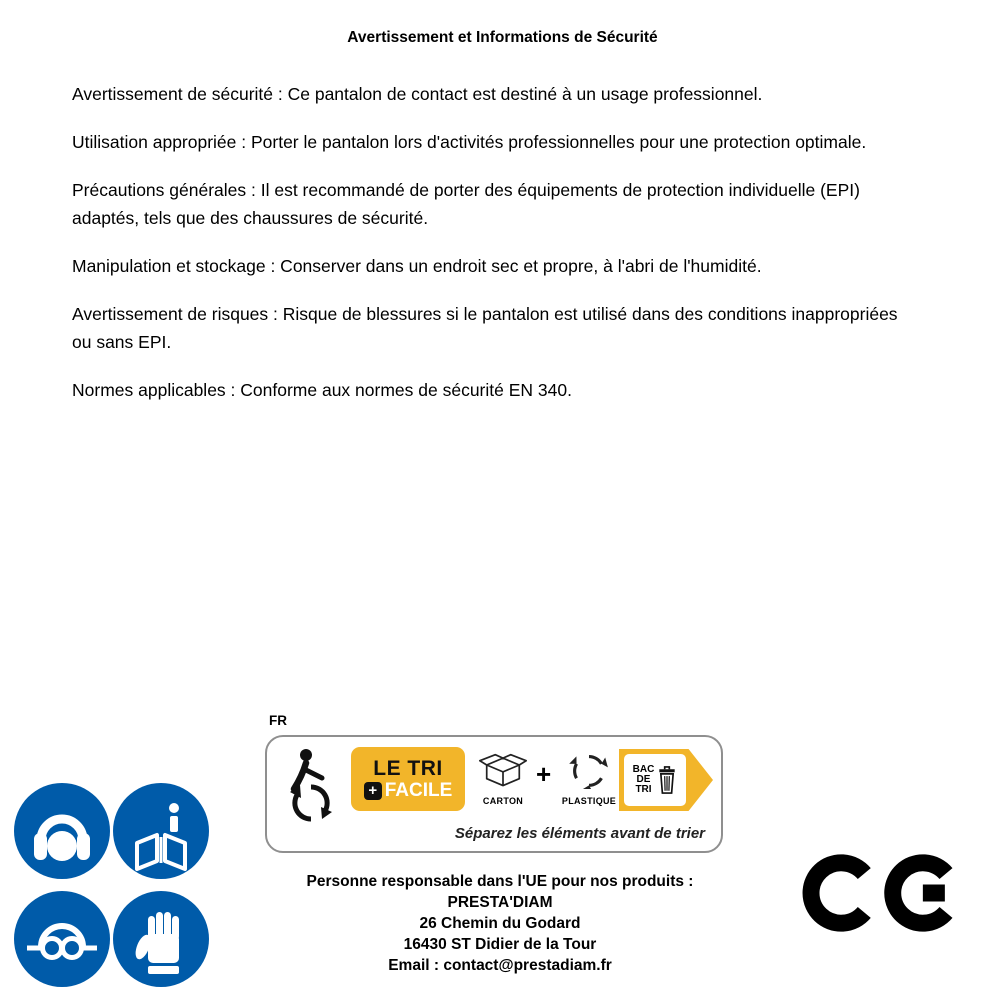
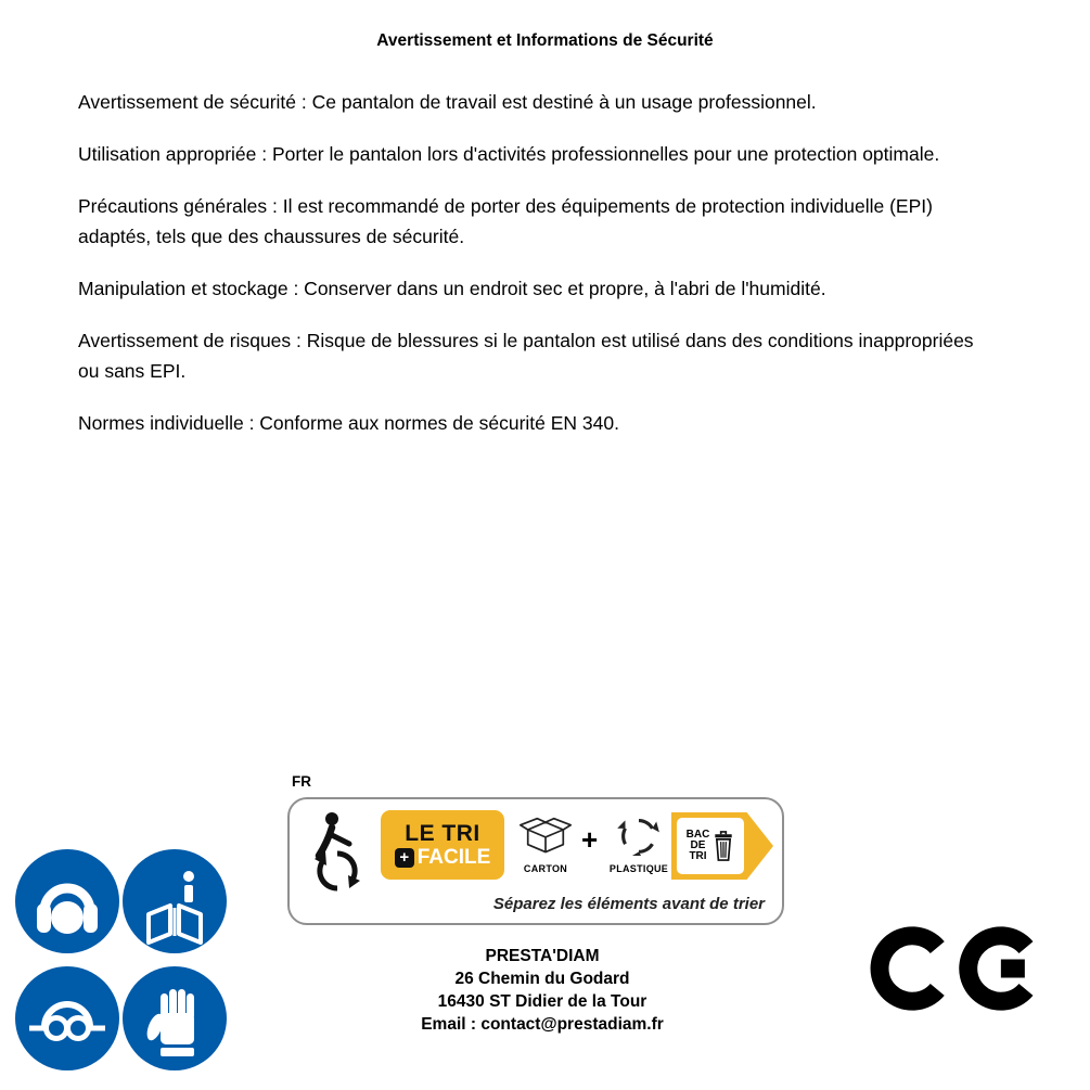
  Avertissement et Informations de Sécurité
- Avertissement de sécurité : Ce pantalon de contact est destiné à un usage professionnel.
+ Avertissement de sécurité : Ce pantalon de travail est destiné à un usage professionnel.
  Utilisation appropriée : Porter le pantalon lors d'activités professionnelles pour une protection optimale.
  Précautions générales : Il est recommandé de porter des équipements de protection individuelle (EPI) adaptés, tels que des chaussures de sécurité.
  Manipulation et stockage : Conserver dans un endroit sec et propre, à l'abri de l'humidité.
  Avertissement de risques : Risque de blessures si le pantalon est utilisé dans des conditions inappropriées ou sans EPI.
- Normes applicables : Conforme aux normes de sécurité EN 340.
+ Normes individuelle : Conforme aux normes de sécurité EN 340.
  FR
  LE TRI
  +
  FACILE
  CARTON
  +
  PLASTIQUE
  BAC
  DE
  TRI
  Séparez les éléments avant de trier
- Personne responsable dans l'UE pour nos produits :
  PRESTA'DIAM
  26 Chemin du Godard
  16430 ST Didier de la Tour
  Email : contact@prestadiam.fr
